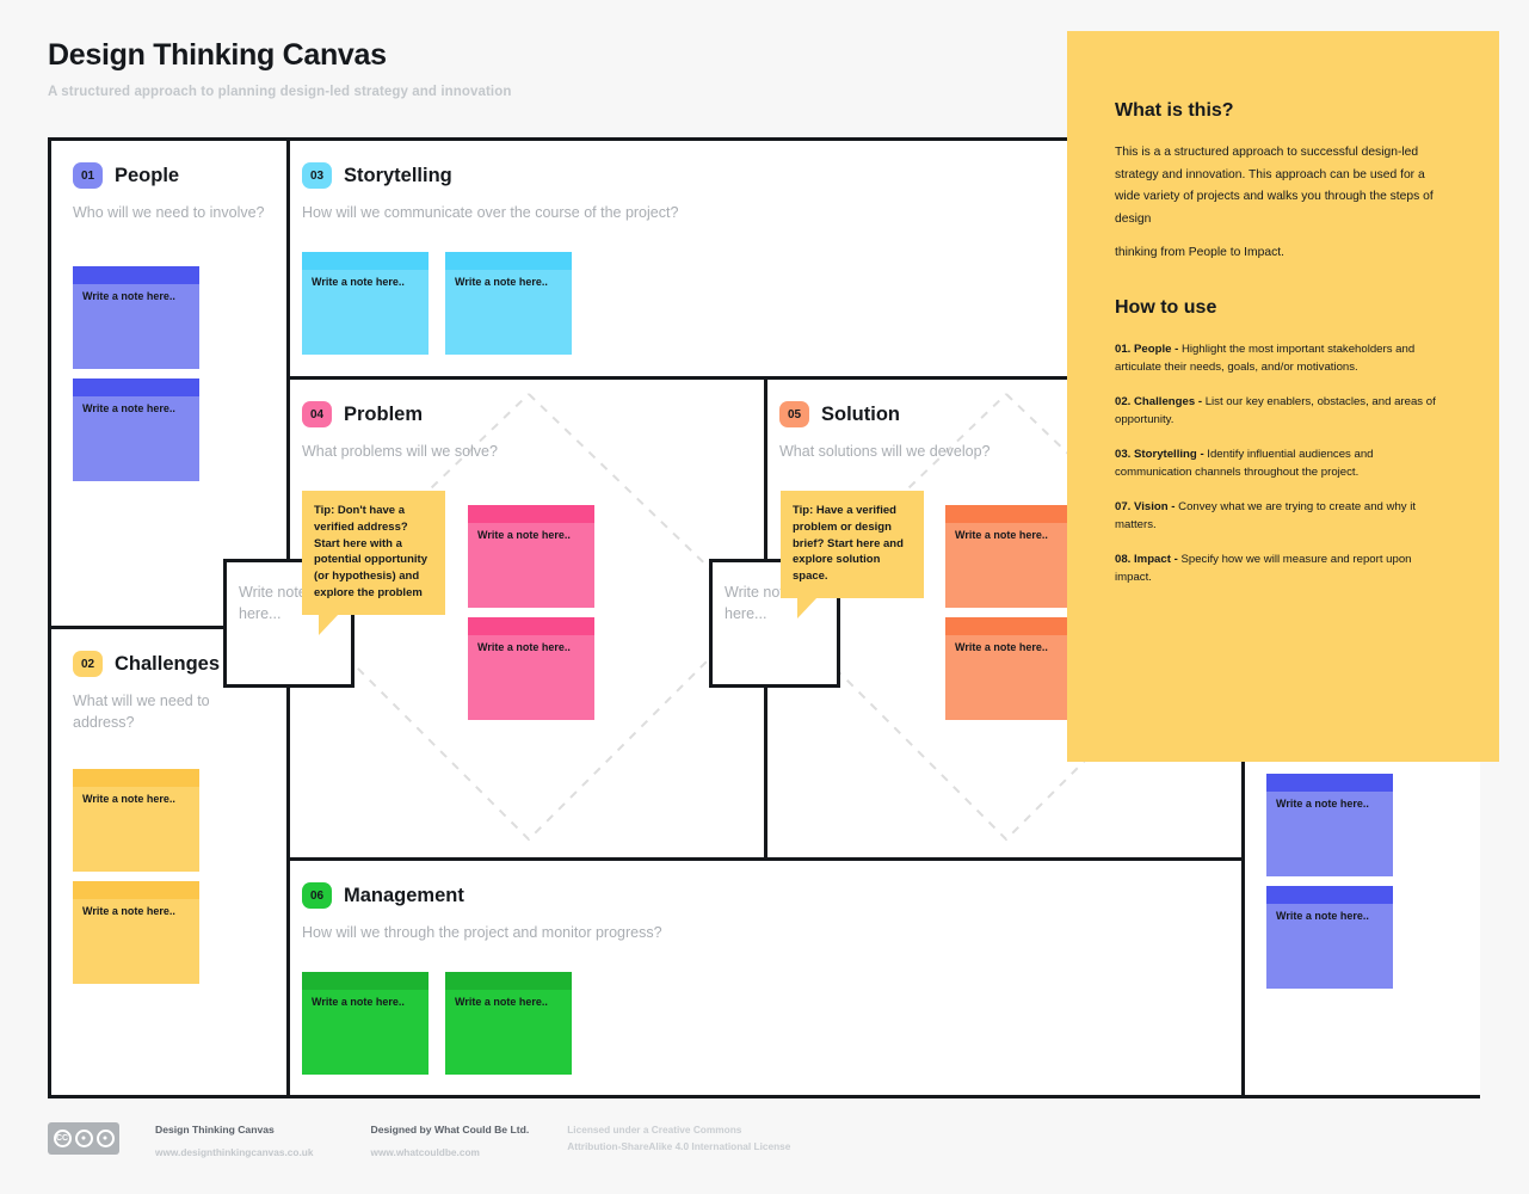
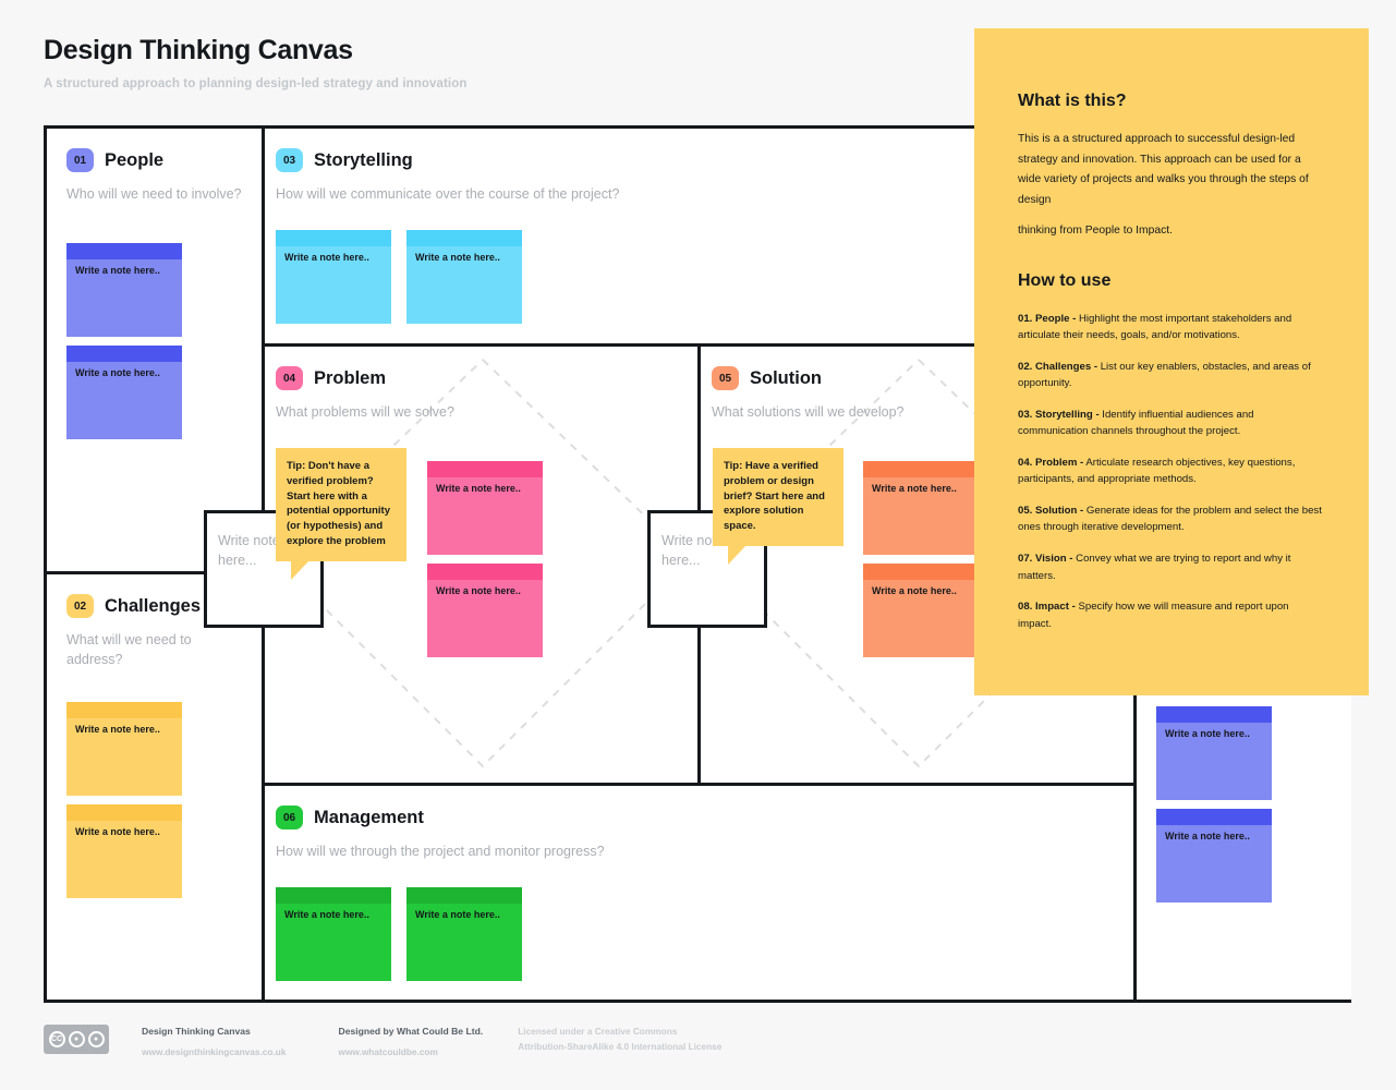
  Design Thinking Canvas
  A structured approach to planning design-led strategy and innovation
  01
  People
  Who will we need to involve?
  Write a note here..
  Write a note here..
  02
  Challenges
  What will we need to address?
  Write a note here..
  Write a note here..
  03
  Storytelling
  How will we communicate over the course of the project?
  Write a note here..
  Write a note here..
  04
  Problem
  What problems will we solve?
  Write a note here..
  Write a note here..
  05
  Solution
  What solutions will we develop?
  Write a note here..
  Write a note here..
  06
  Management
  How will we through the project and monitor progress?
  Write a note here..
  Write a note here..
  Write a note here..
  Write a note here..
  Write not here...
  Write no here...
- Tip: Don't have a verified address? Start here with a potential opportunity (or hypothesis) and explore the problem
+ Tip: Don't have a verified problem? Start here with a potential opportunity (or hypothesis) and explore the problem
  Tip: Have a verified problem or design brief? Start here and explore solution space.
  What is this?
  This is a a structured approach to successful design-led strategy and innovation. This approach can be used for a wide variety of projects and walks you through the steps of design
  thinking from People to Impact.
  How to use
  01. People - Highlight the most important stakeholders and articulate their needs, goals, and/or motivations.
  02. Challenges - List our key enablers, obstacles, and areas of opportunity.
  03. Storytelling - Identify influential audiences and communication channels throughout the project.
+ 04. Problem - Articulate research objectives, key questions, participants, and appropriate methods.
+ 05. Solution - Generate ideas for the problem and select the best ones through iterative development.
- 07. Vision - Convey what we are trying to create and why it matters.
+ 07. Vision - Convey what we are trying to report and why it matters.
  08. Impact - Specify how we will measure and report upon impact.
  Design Thinking Canvas
  www.designthinkingcanvas.co.uk
  Designed by What Could Be Ltd.
  www.whatcouldbe.com
  Licensed under a Creative Commons
  Attribution-ShareAlike 4.0 International License
